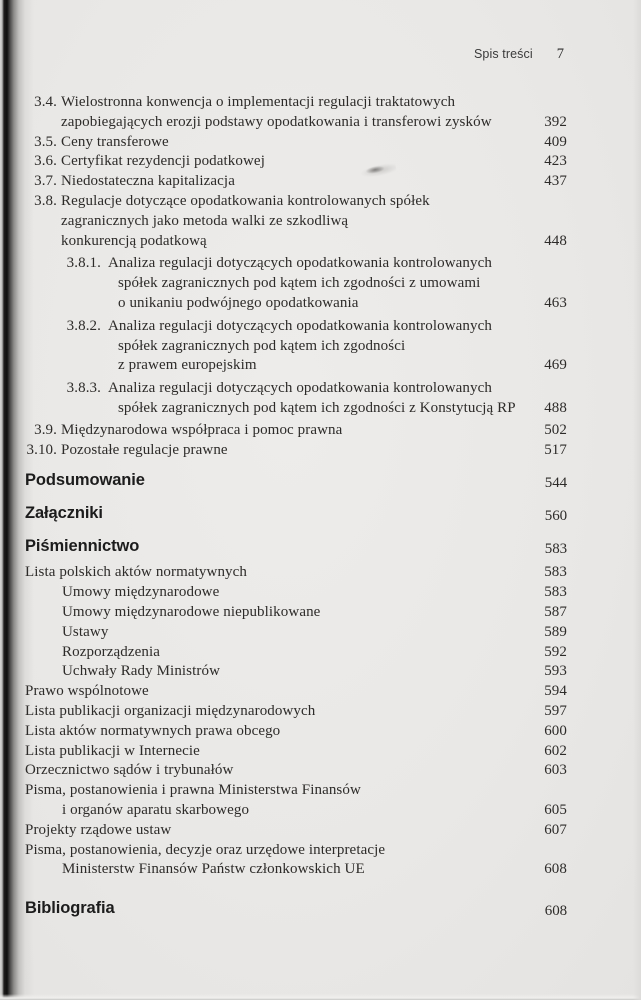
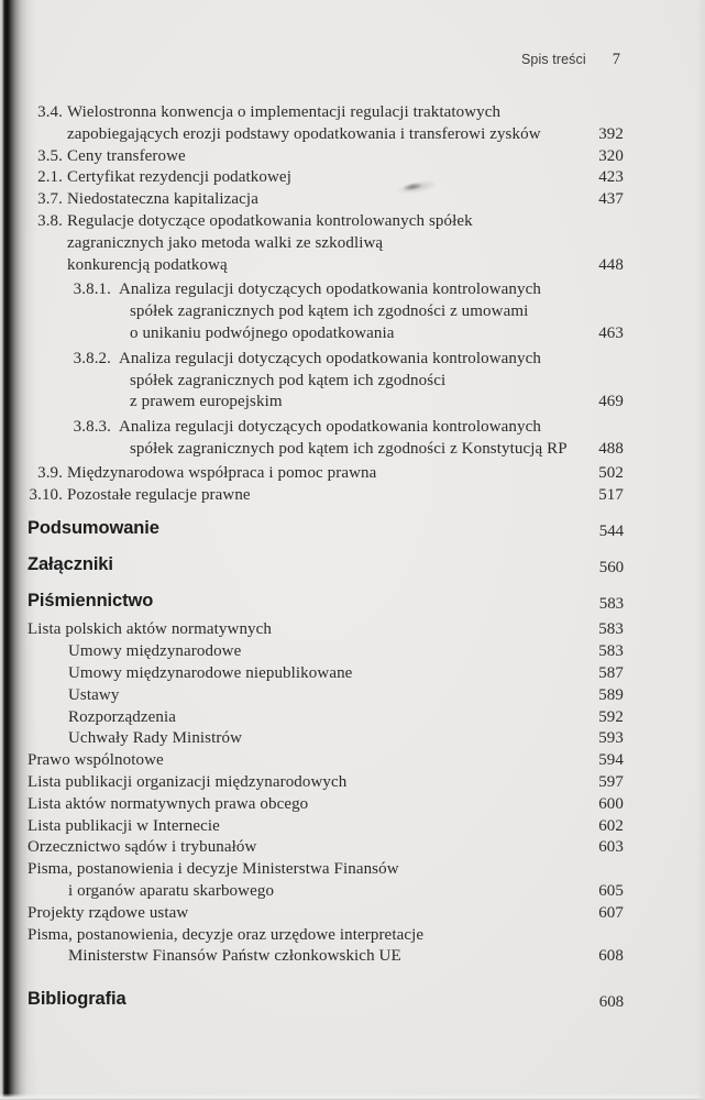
  Spis treści
  7
  3.4.
  Wielostronna konwencja o implementacji regulacji traktatowych
  zapobiegających erozji podstawy opodatkowania i transferowi zysków
  392
  3.5.
  Ceny transferowe
- 409
+ 320
- 3.6.
+ 2.1.
  Certyfikat rezydencji podatkowej
  423
  3.7.
  Niedostateczna kapitalizacja
  437
  3.8.
  Regulacje dotyczące opodatkowania kontrolowanych spółek
  zagranicznych jako metoda walki ze szkodliwą
  konkurencją podatkową
  448
  3.8.1.
  Analiza regulacji dotyczących opodatkowania kontrolowanych
  spółek zagranicznych pod kątem ich zgodności z umowami
  o unikaniu podwójnego opodatkowania
  463
  3.8.2.
  Analiza regulacji dotyczących opodatkowania kontrolowanych
  spółek zagranicznych pod kątem ich zgodności
  z prawem europejskim
  469
  3.8.3.
  Analiza regulacji dotyczących opodatkowania kontrolowanych
  spółek zagranicznych pod kątem ich zgodności z Konstytucją RP
  488
  3.9.
  Międzynarodowa współpraca i pomoc prawna
  502
  3.10.
  Pozostałe regulacje prawne
  517
  Podsumowanie
  544
  Załączniki
  560
  Piśmiennictwo
  583
  Lista polskich aktów normatywnych
  583
  Umowy międzynarodowe
  583
  Umowy międzynarodowe niepublikowane
  587
  Ustawy
  589
  Rozporządzenia
  592
  Uchwały Rady Ministrów
  593
  Prawo wspólnotowe
  594
  Lista publikacji organizacji międzynarodowych
  597
  Lista aktów normatywnych prawa obcego
  600
  Lista publikacji w Internecie
  602
  Orzecznictwo sądów i trybunałów
  603
- Pisma, postanowienia i prawna Ministerstwa Finansów
+ Pisma, postanowienia i decyzje Ministerstwa Finansów
  i organów aparatu skarbowego
  605
  Projekty rządowe ustaw
  607
  Pisma, postanowienia, decyzje oraz urzędowe interpretacje
  Ministerstw Finansów Państw członkowskich UE
  608
  Bibliografia
  608
